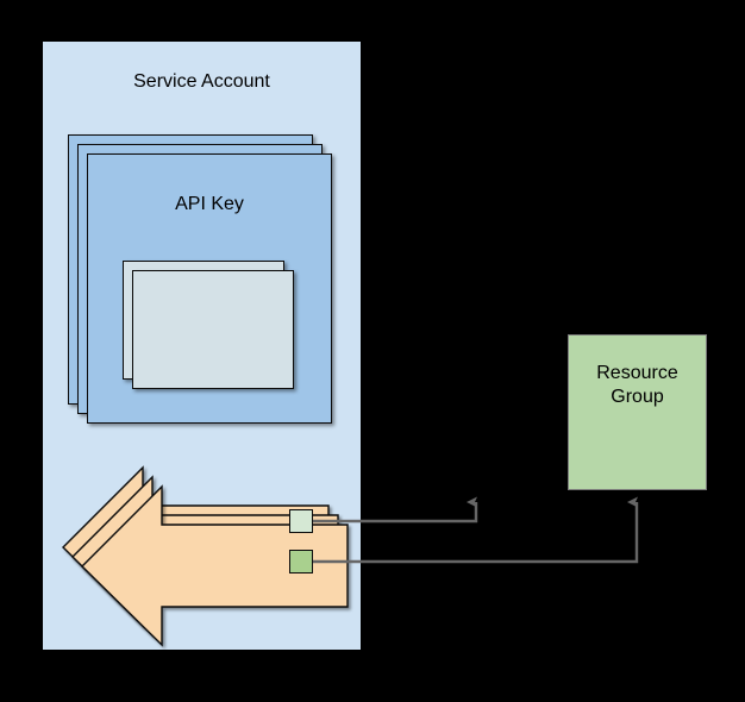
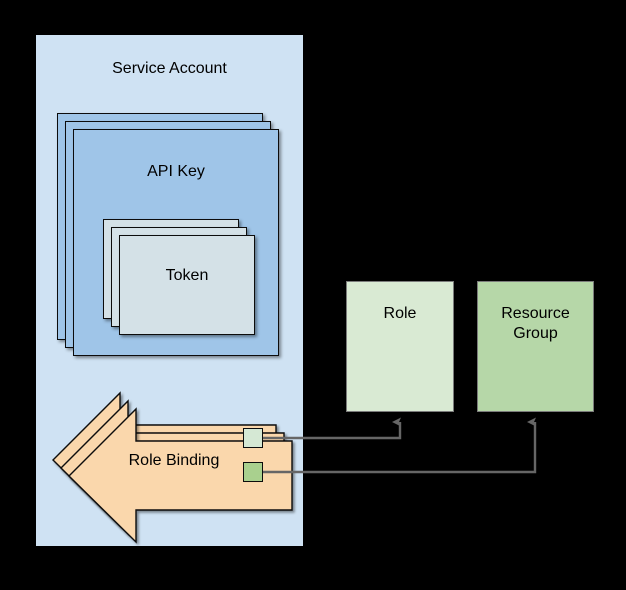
  Service Account
  API Key
+ Token
+ Role Binding
+ Role
  Resource Group
